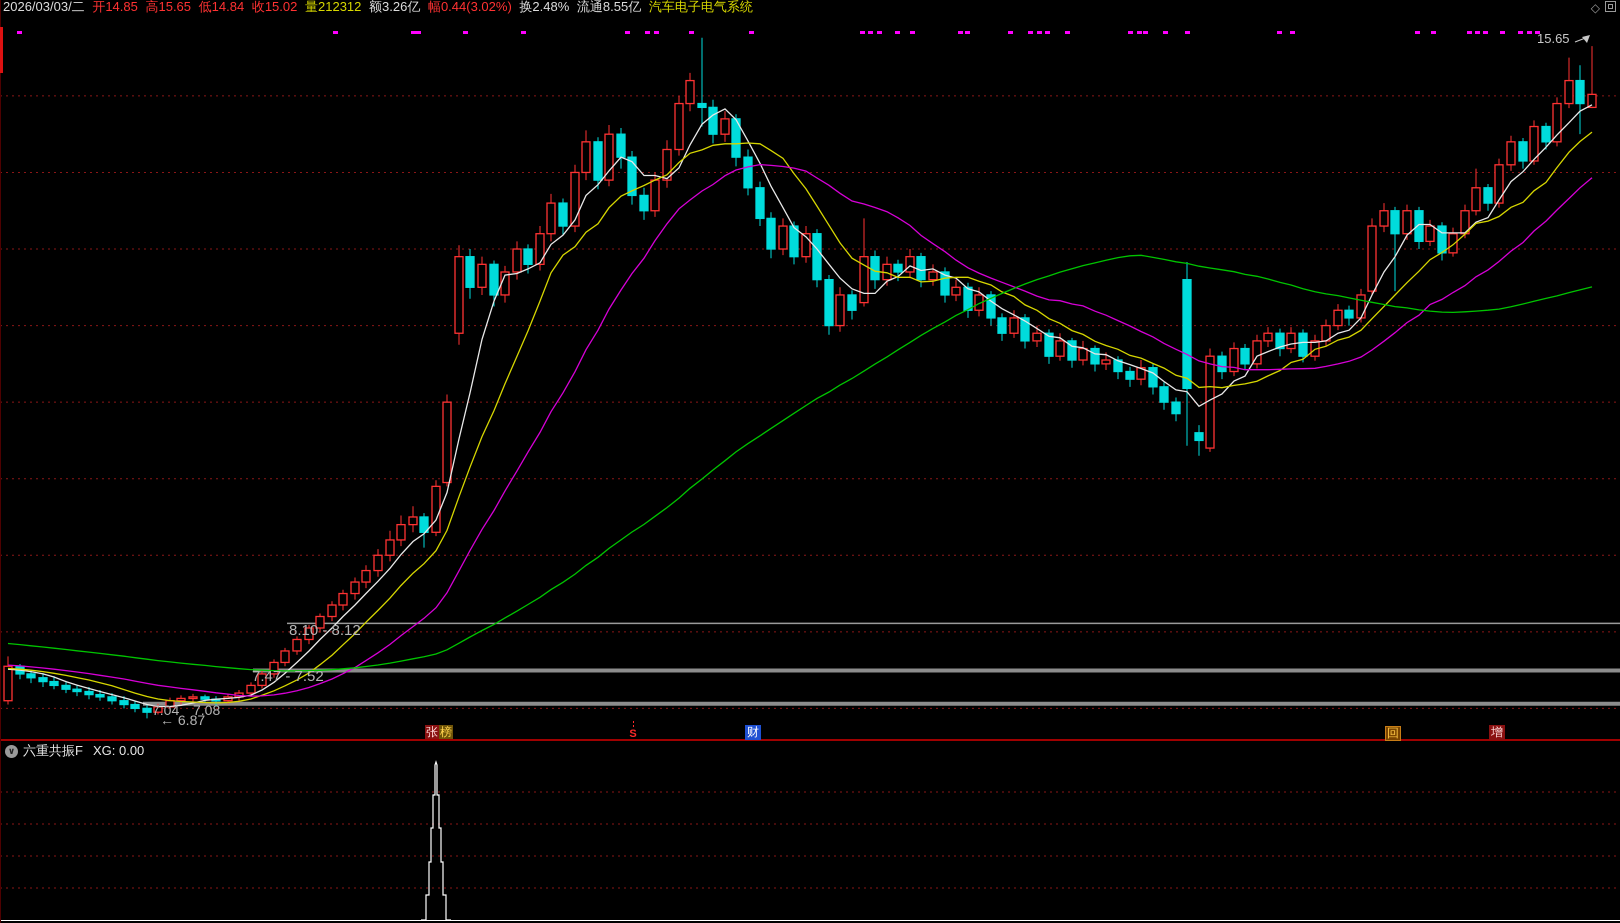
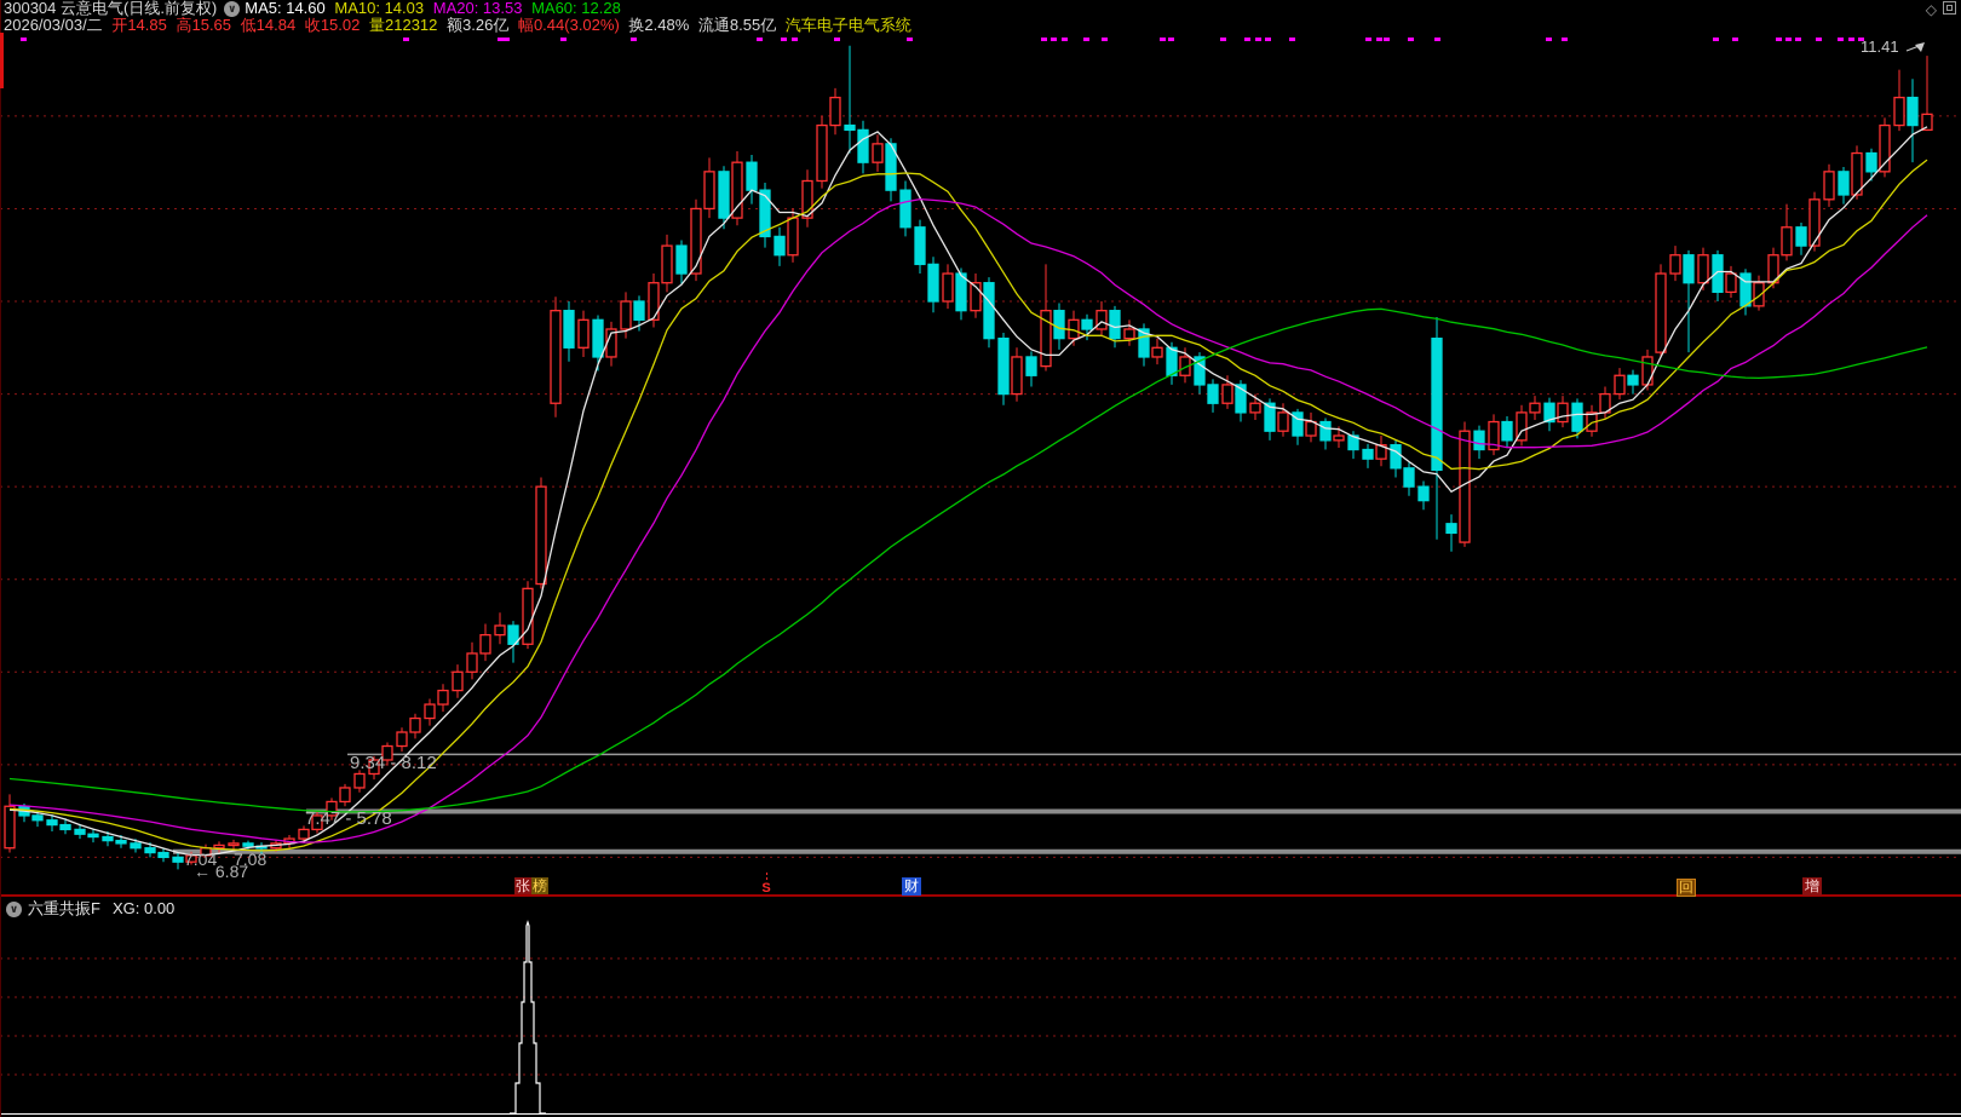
+ 300304 云意电气(日线.前复权) ∨ MA5: 14.60 MA10: 14.03 MA20: 13.53 MA60: 12.28
  2026/03/03/二 开14.85 高15.65 低14.84 收15.02 量212312 额3.26亿 幅0.44(3.02%) 换2.48% 流通8.55亿 汽车电子电气系统
  ◇
- 8.10 - 8.12
+ 9.34 - 8.12
- 7.47 - 7.52
+ 7.47 - 5.78
  7.04
  7.08
  ← 6.87
- 15.65
+ 11.41
  张 榜
  S
  财
  回
  增
  ∨ 六重共振F XG: 0.00
